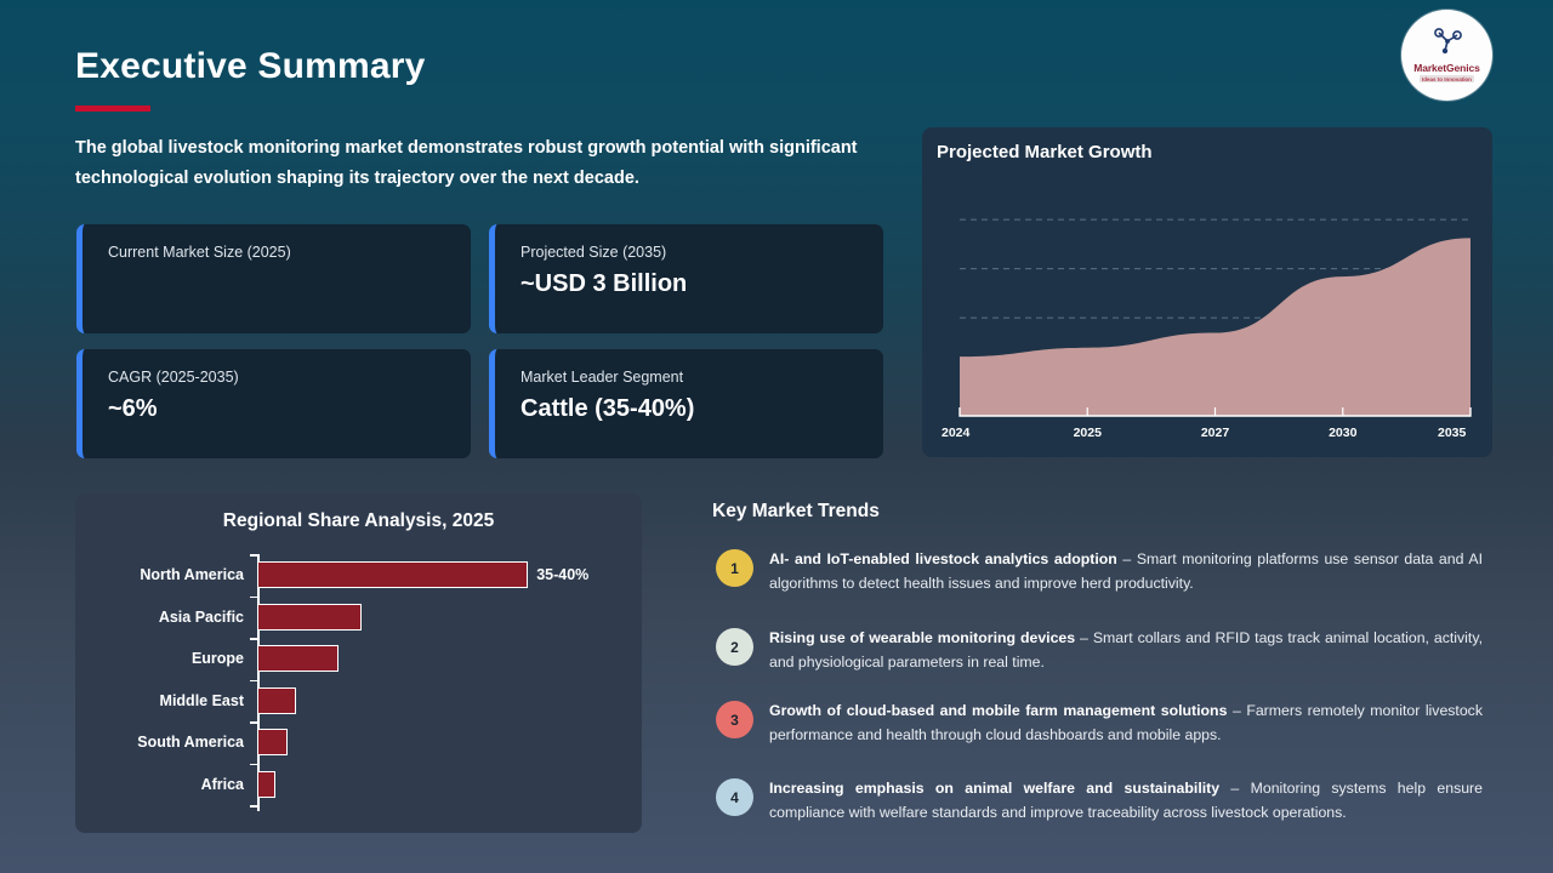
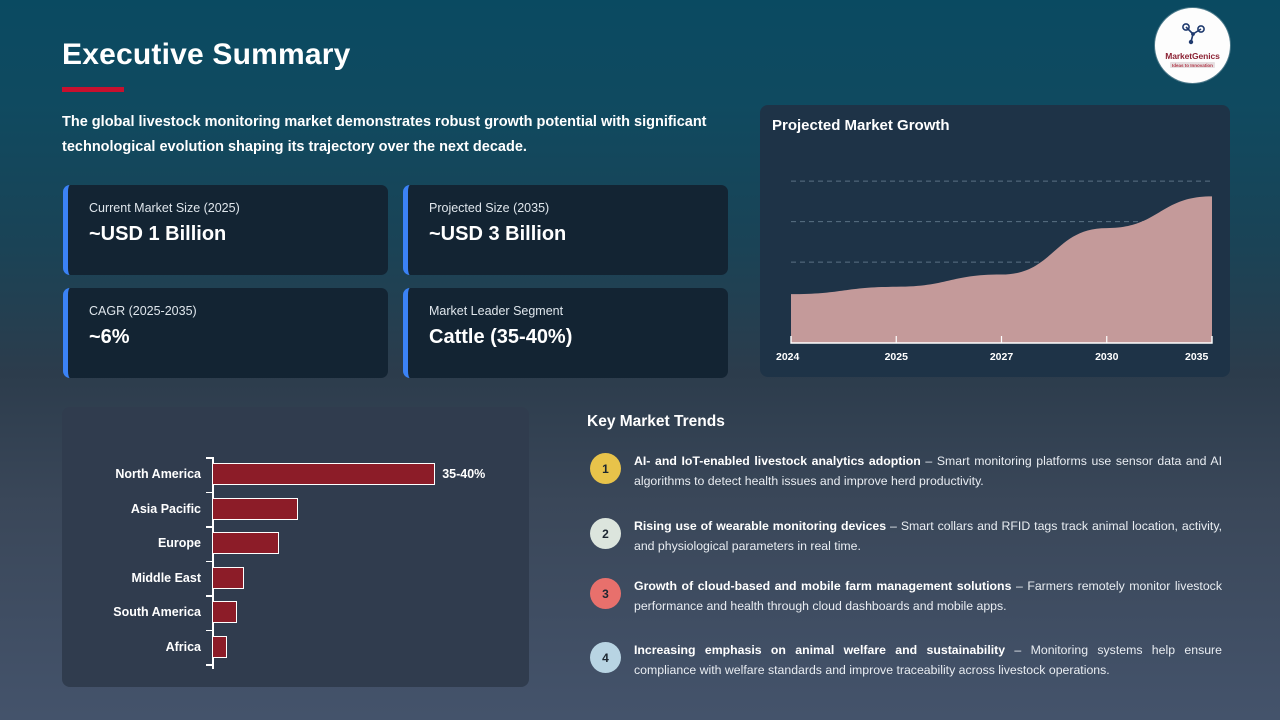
  Executive Summary
  The global livestock monitoring market demonstrates robust growth potential with significant technological evolution shaping its trajectory over the next decade.
  MarketGenics
  Current Market Size (2025)
+ ~USD 1 Billion
  Projected Size (2035)
  ~USD 3 Billion
  CAGR (2025-2035)
  ~6%
  Market Leader Segment
  Cattle (35-40%)
  Projected Market Growth
  2024
  2025
  2027
  2030
  2035
- Regional Share Analysis, 2025
  North America
  35-40%
  Asia Pacific
  Europe
  Middle East
  South America
  Africa
  Key Market Trends
  1
  AI- and IoT-enabled livestock analytics adoption – Smart monitoring platforms use sensor data and AI algorithms to detect health issues and improve herd productivity.
  2
  Rising use of wearable monitoring devices – Smart collars and RFID tags track animal location, activity, and physiological parameters in real time.
  3
  Growth of cloud-based and mobile farm management solutions – Farmers remotely monitor livestock performance and health through cloud dashboards and mobile apps.
  4
  Increasing emphasis on animal welfare and sustainability – Monitoring systems help ensure compliance with welfare standards and improve traceability across livestock operations.
